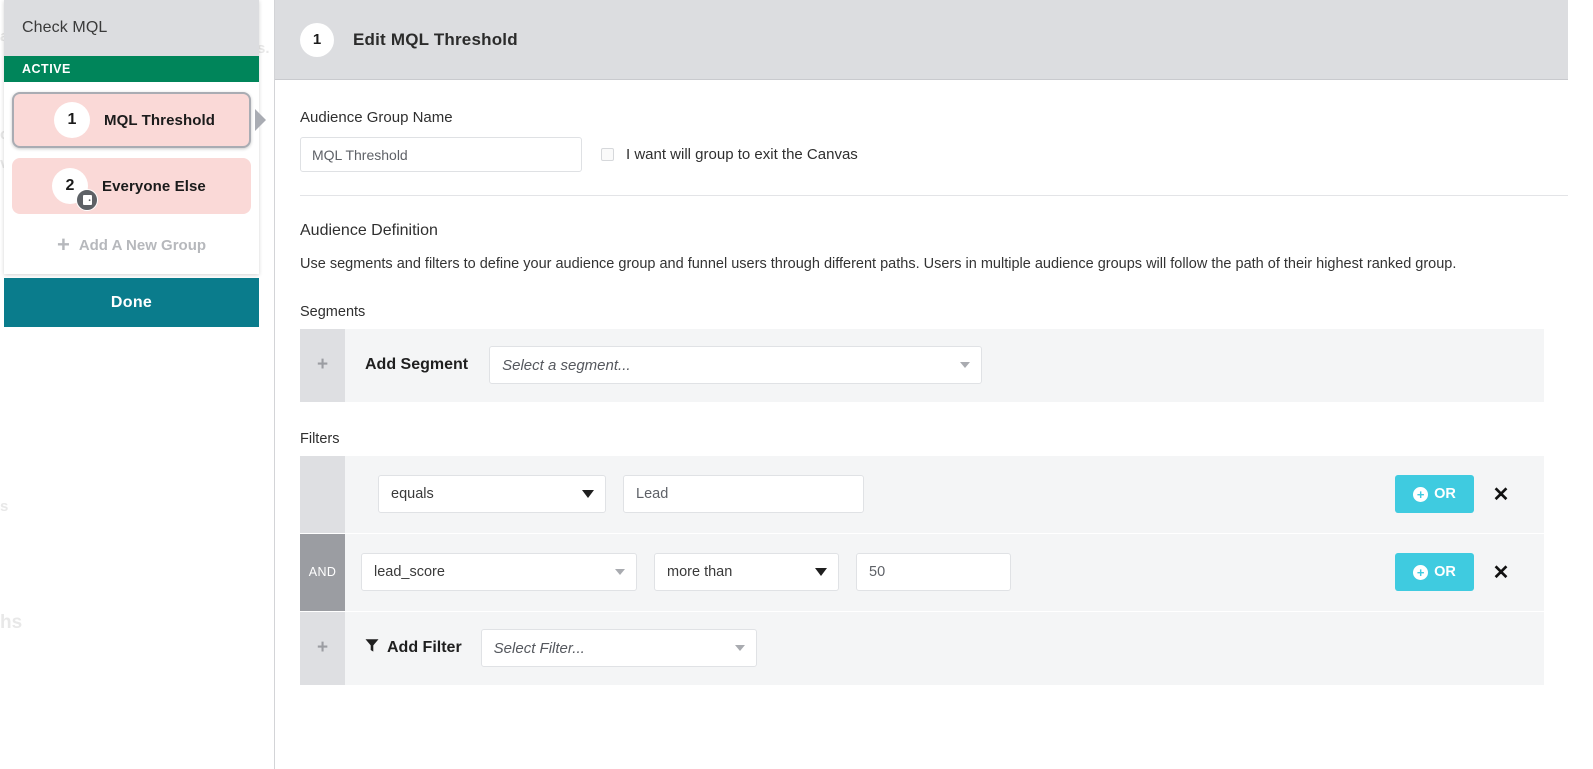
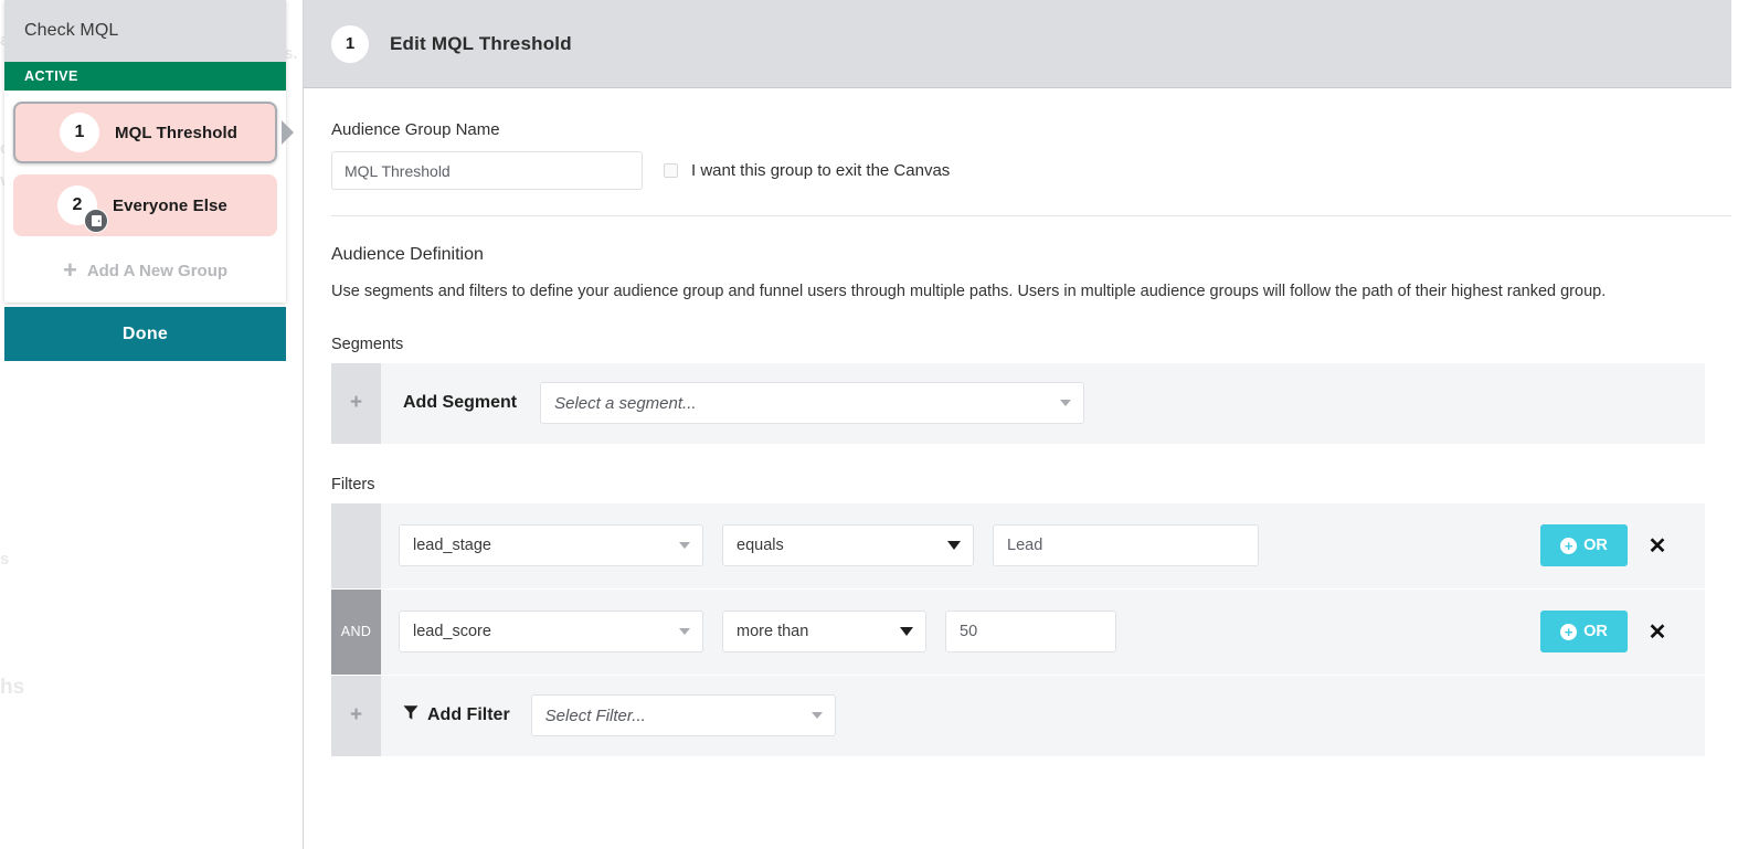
  s.
  Check MQL
  ACTIVE
  1
  MQL Threshold
  2
  Everyone Else
  +
  Add A New Group
  Done
  1
  Edit MQL Threshold
  Audience Group Name
  MQL Threshold
- I want will group to exit the Canvas
+ I want this group to exit the Canvas
  Audience Definition
- Use segments and filters to define your audience group and funnel users through different paths. Users in multiple audience groups will follow the path of their highest ranked group.
+ Use segments and filters to define your audience group and funnel users through multiple paths. Users in multiple audience groups will follow the path of their highest ranked group.
  Segments
  +
  Add Segment
  Select a segment...
  Filters
+ lead_stage
  equals
  Lead
  +
  OR
  ✕
  AND
  lead_score
  more than
  50
  +
  OR
  ✕
  +
  Add Filter
  Select Filter...
